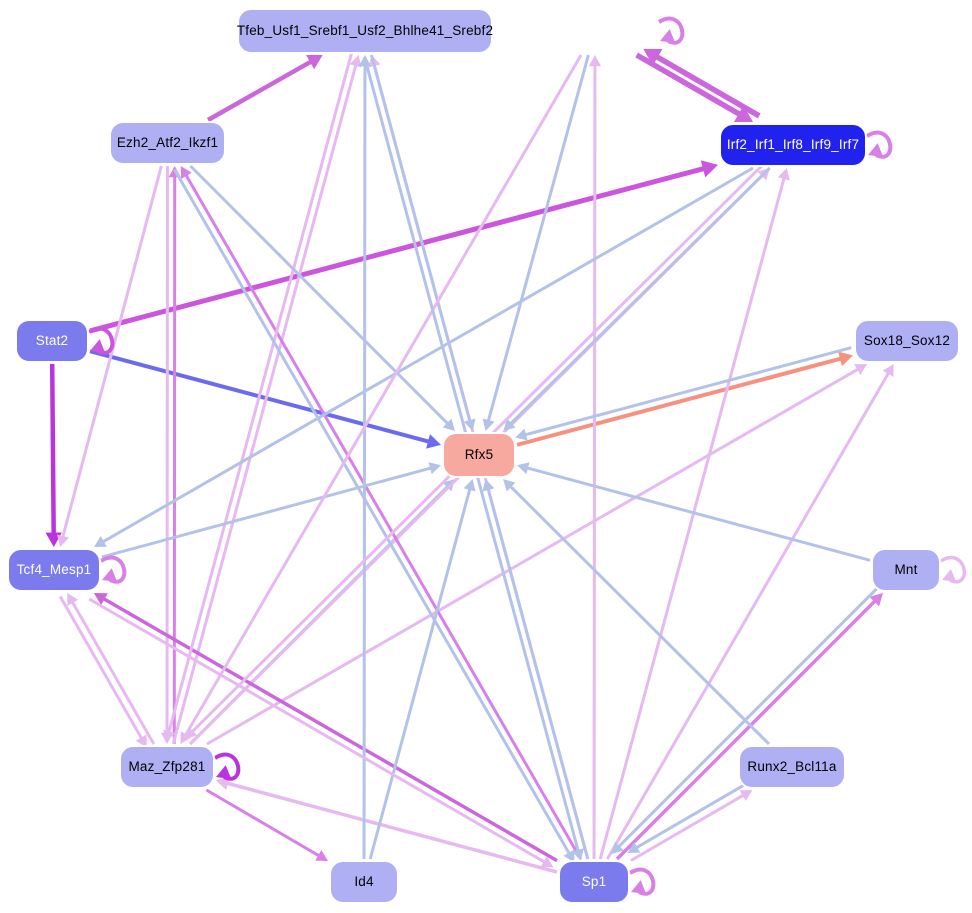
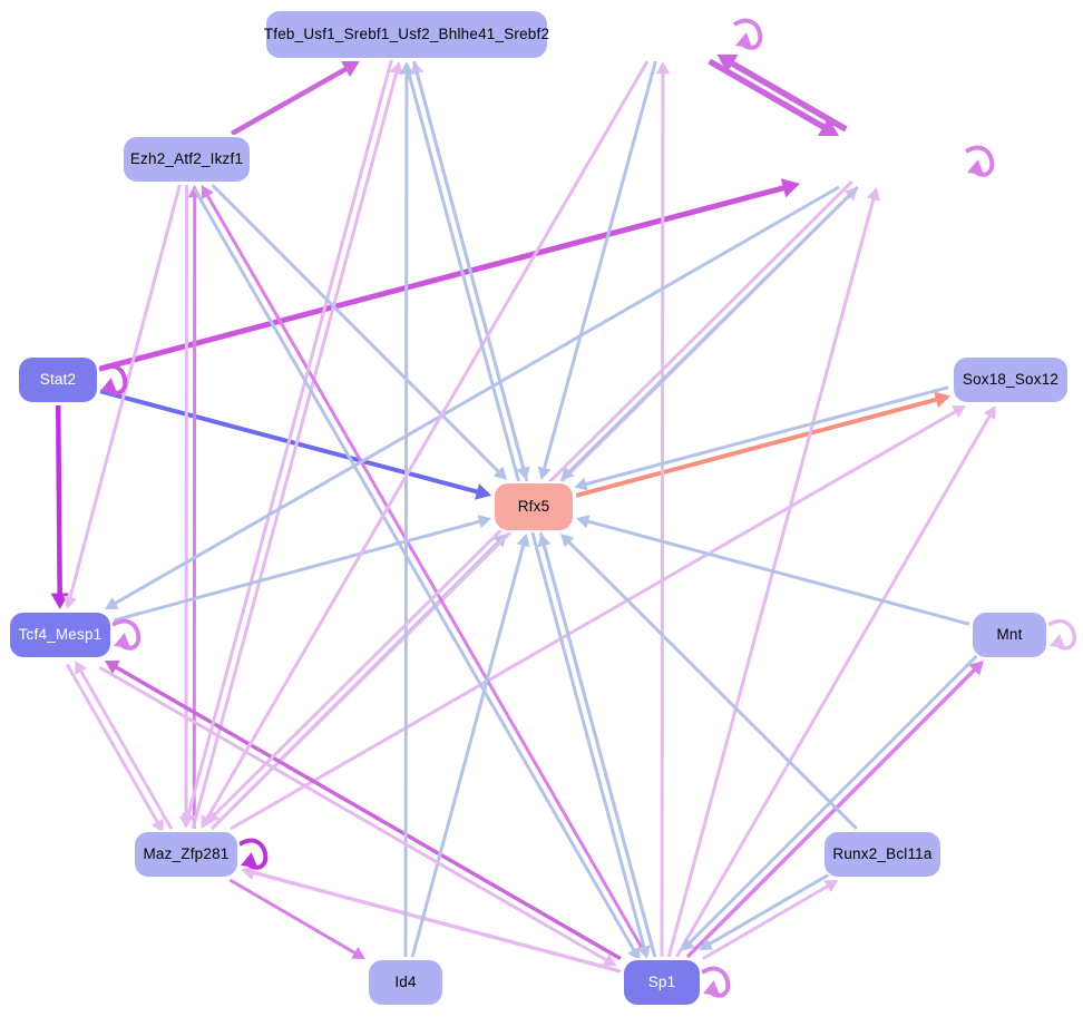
  Tfeb_Usf1_Srebf1_Usf2_Bhlhe41_Srebf2
  Ezh2_Atf2_Ikzf1
- Irf2_Irf1_Irf8_Irf9_Irf7
  Stat2
  Sox18_Sox12
  Rfx5
  Tcf4_Mesp1
  Mnt
  Maz_Zfp281
  Runx2_Bcl11a
  Id4
  Sp1
